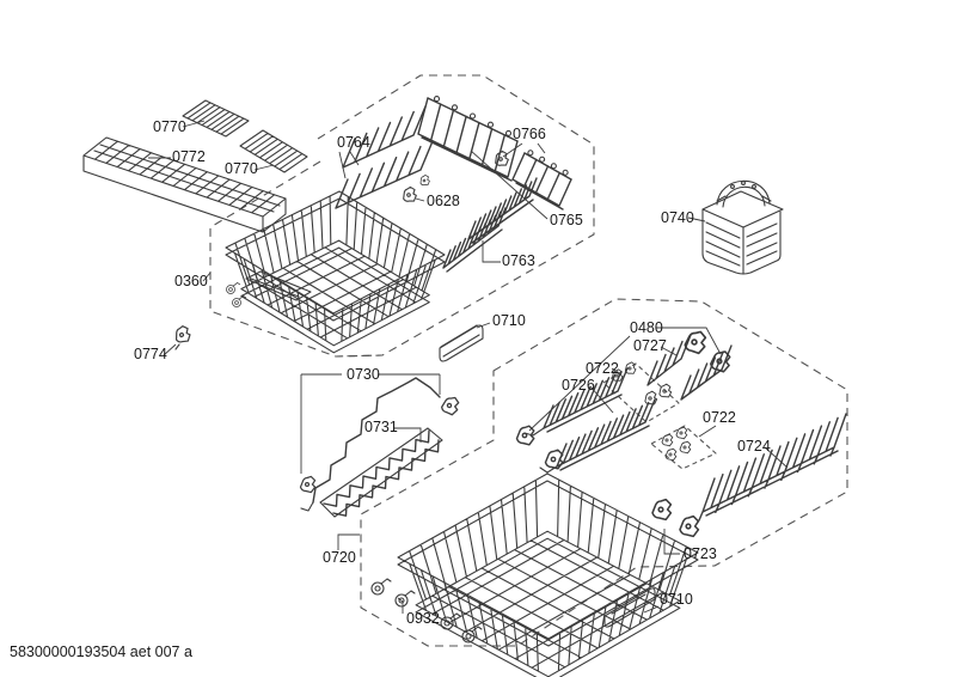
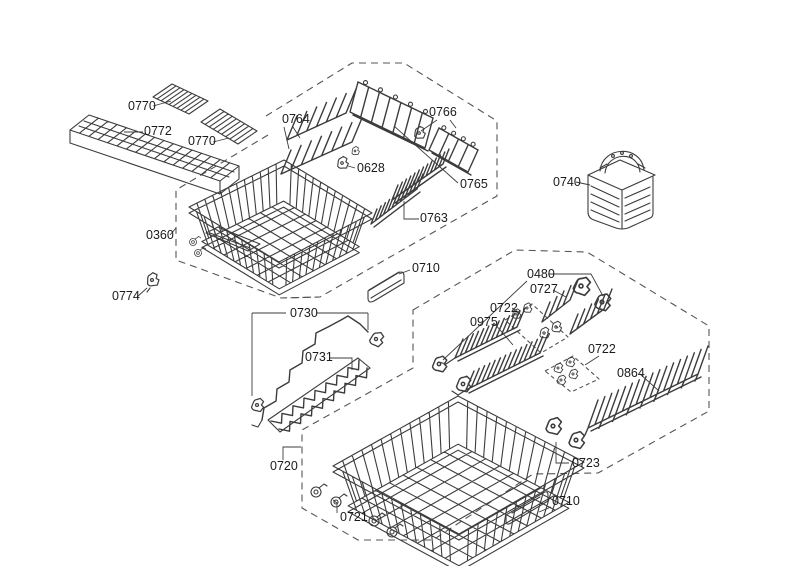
  0770
  0772
  0770
  0360
  0774
  0764
  0628
  0766
  0765
  0763
  0740
  0710
  0730
  0731
  0480
  0727
  0722
- 0726
+ 0975
  0722
- 0724
+ 0864
  0723
  0720
- 0932
+ 0721
  0710
- 58300000193504 aet 007 a
